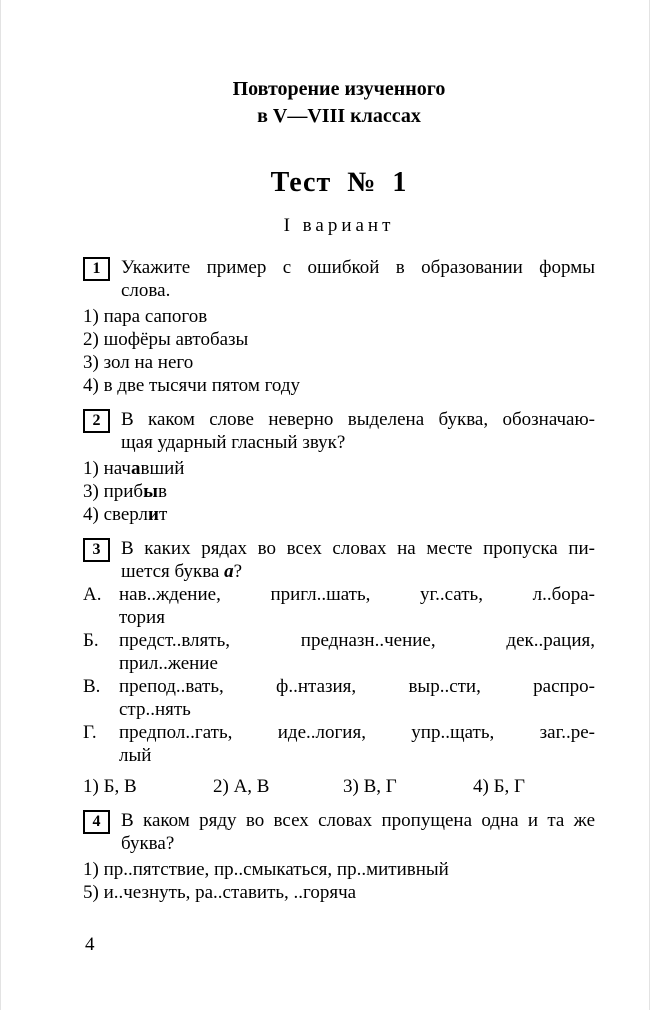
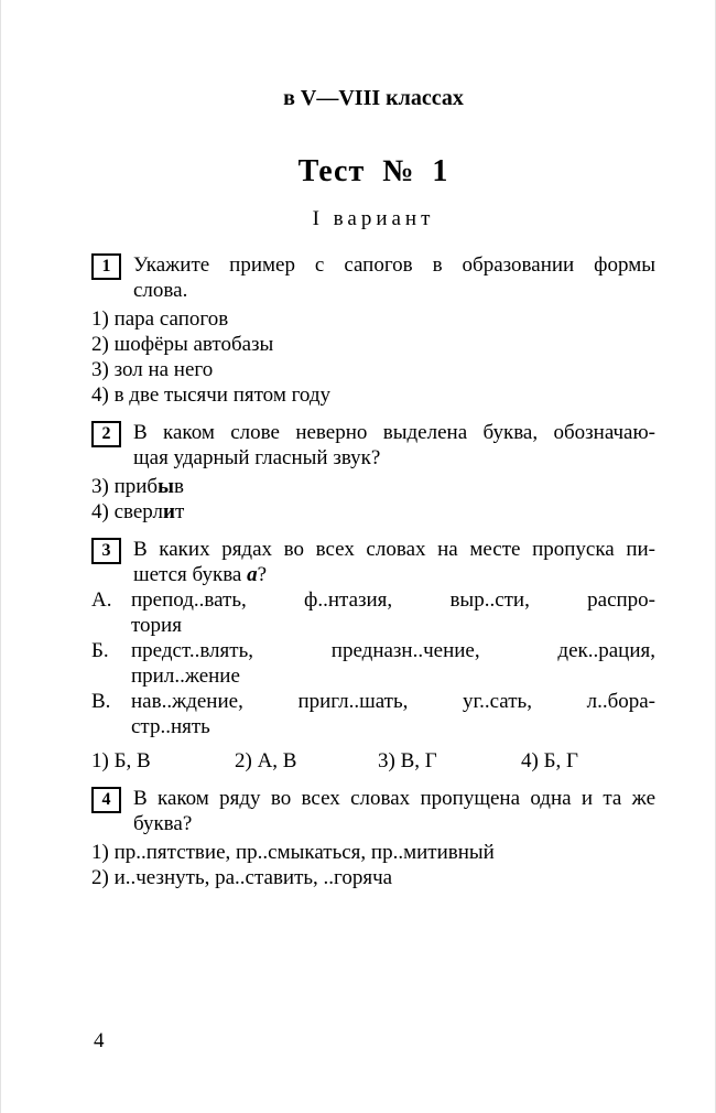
- Повторение изученного
  в V—VIII классах
  Тест № 1
  I вариант
  1
- Укажите пример с ошибкой в образовании формы
+ Укажите пример с сапогов в образовании формы
  слова.
  1) пара сапогов
  2) шофёры автобазы
  3) зол на него
  4) в две тысячи пятом году
  2
  В каком слове неверно выделена буква, обозначаю-
  щая ударный гласный звук?
- 1) начавший
  3) прибыв
  4) сверлит
  3
  В каких рядах во всех словах на месте пропуска пи-
  шется буква а?
  А.
- нав..ждение, пригл..шать, уг..сать, л..бора-
+ препод..вать, ф..нтазия, выр..сти, распро-
  тория
  Б.
  предст..влять, предназн..чение, дек..рация,
  прил..жение
  В.
- препод..вать, ф..нтазия, выр..сти, распро-
+ нав..ждение, пригл..шать, уг..сать, л..бора-
  стр..нять
- Г.
- предпол..гать, иде..логия, упр..щать, заг..ре-
- лый
  1) Б, В
  2) А, В
  3) В, Г
  4) Б, Г
  4
  В каком ряду во всех словах пропущена одна и та же
  буква?
  1) пр..пятствие, пр..смыкаться, пр..митивный
- 5) и..чезнуть, ра..ставить, ..горяча
+ 2) и..чезнуть, ра..ставить, ..горяча
  4
